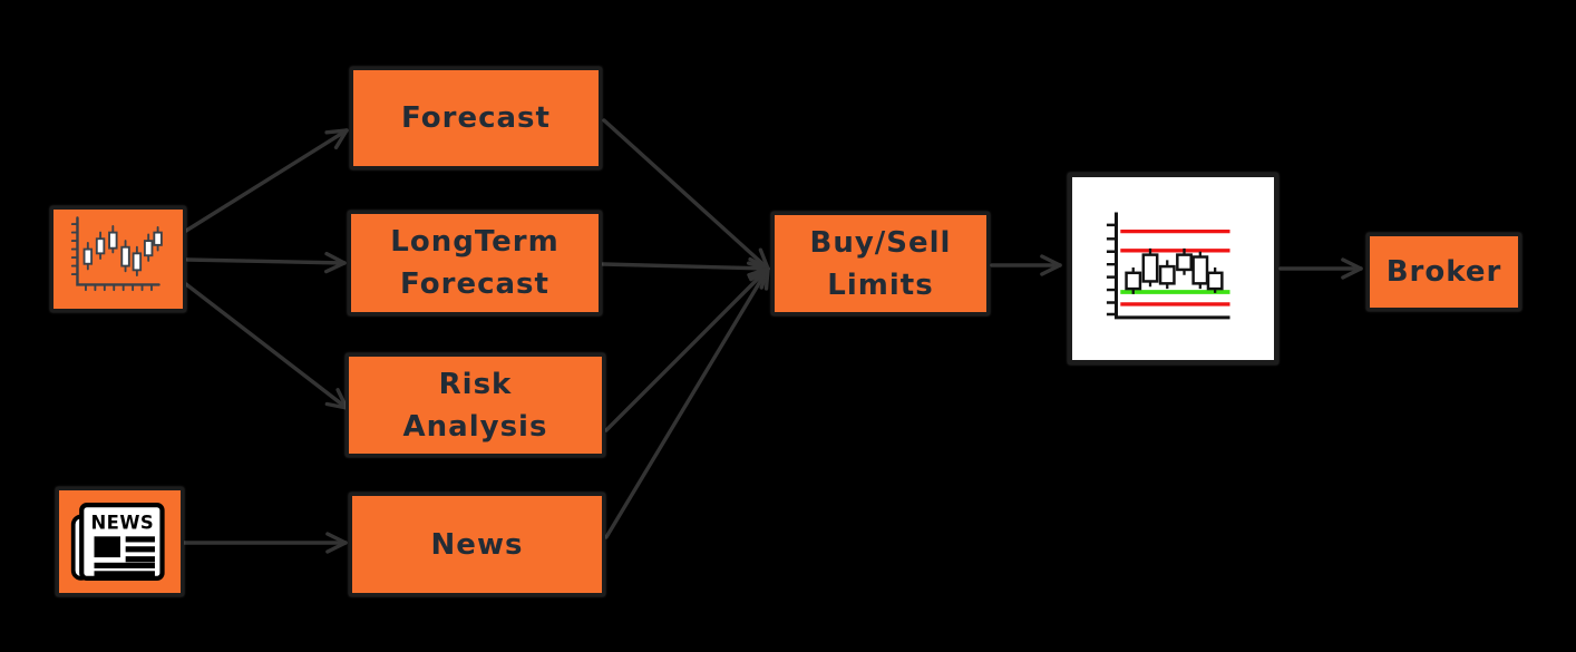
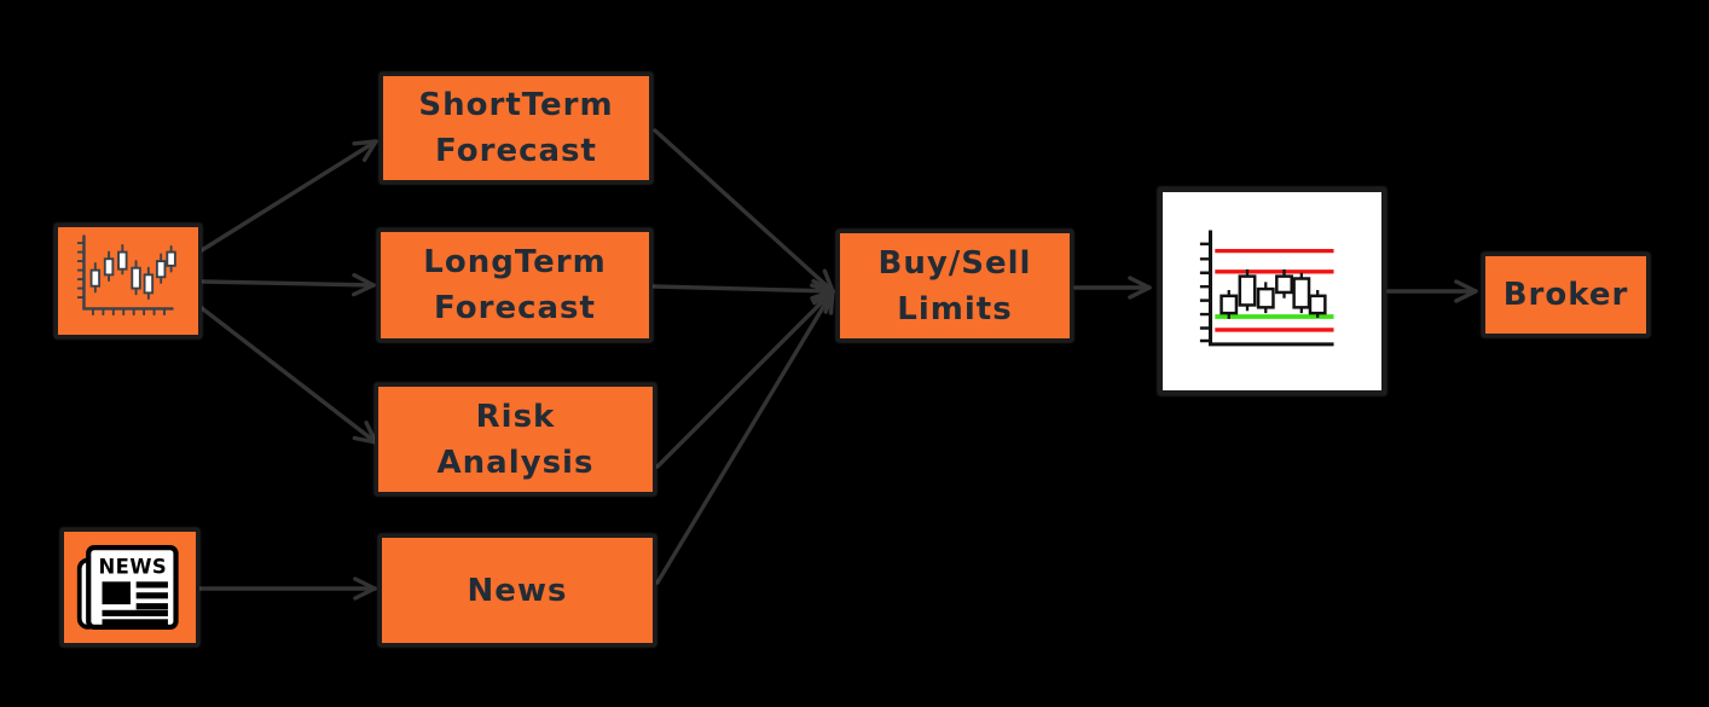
  NEWS
+ ShortTerm
  Forecast
  LongTerm
  Forecast
  Risk
  Analysis
  News
  Buy/Sell
  Limits
  Broker
